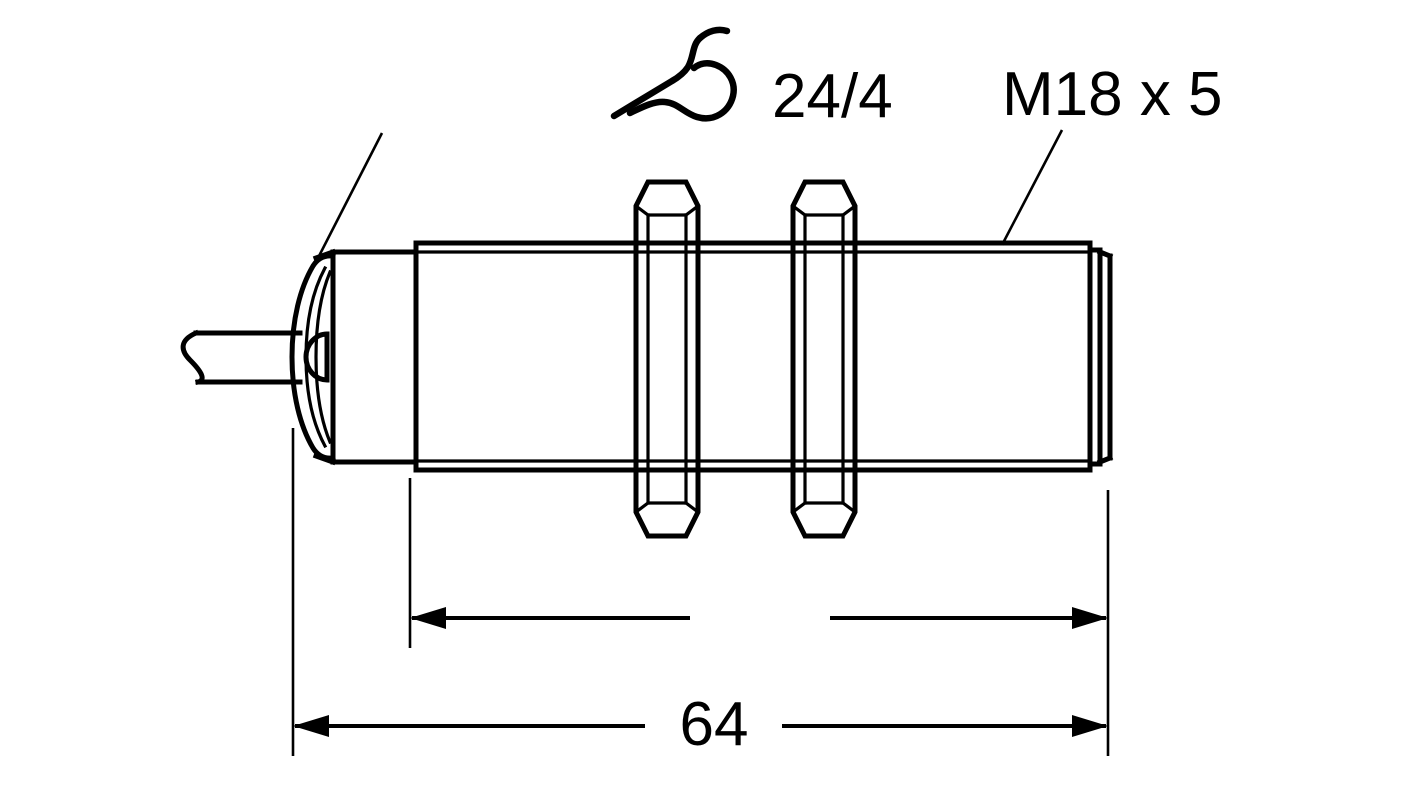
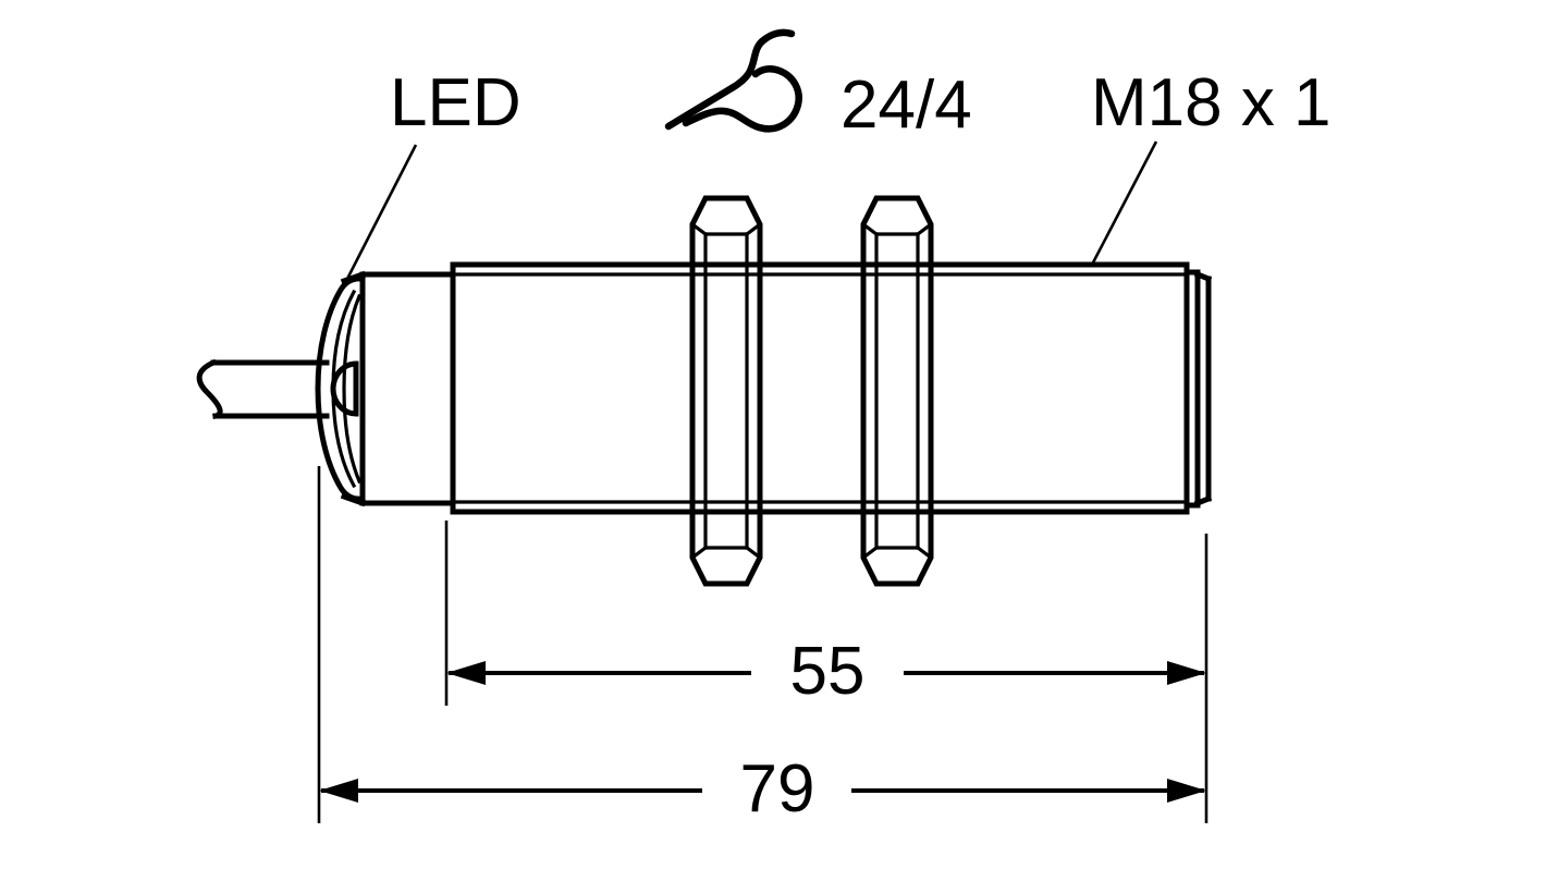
+ 55
- 64
+ 79
+ LED
  24/4
- M18 x 5
+ M18 x 1
